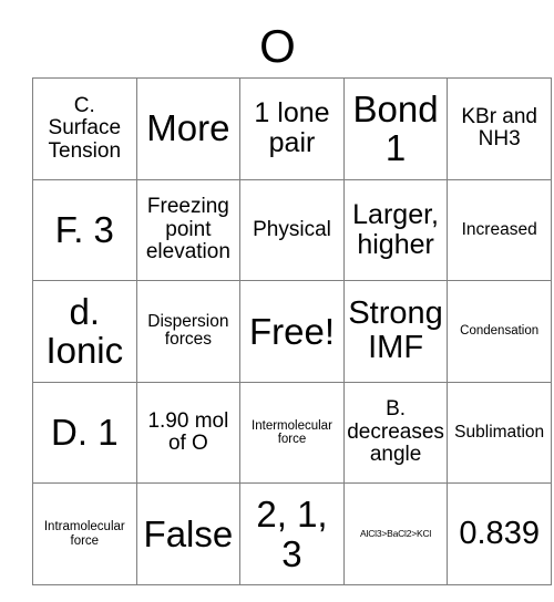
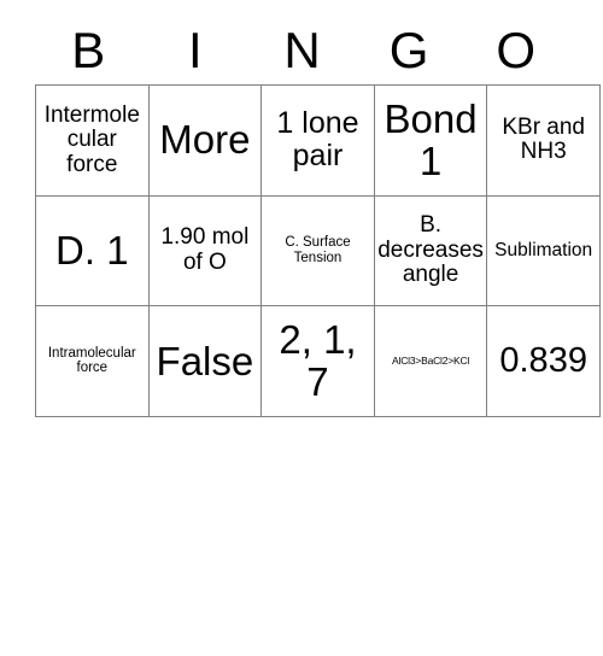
+ B
+ I
+ N
+ G
  O
- C. Surface Tension	More	1 lone pair	Bond 1	KBr and NH3
+ Intermolecular force	More	1 lone pair	Bond 1	KBr and NH3
- F. 3	Freezing point elevation	Physical	Larger, higher	Increased
- d. Ionic	Dispersion forces	Free!	Strong IMF	Condensation
- D. 1	1.90 mol of O	Intermolecular force	B. decreases angle	Sublimation
+ D. 1	1.90 mol of O	C. Surface Tension	B. decreases angle	Sublimation
- Intramolecular force	False	2, 1, 3	AlCl3>BaCl2>KCl	0.839
+ Intramolecular force	False	2, 1, 7	AlCl3>BaCl2>KCl	0.839
